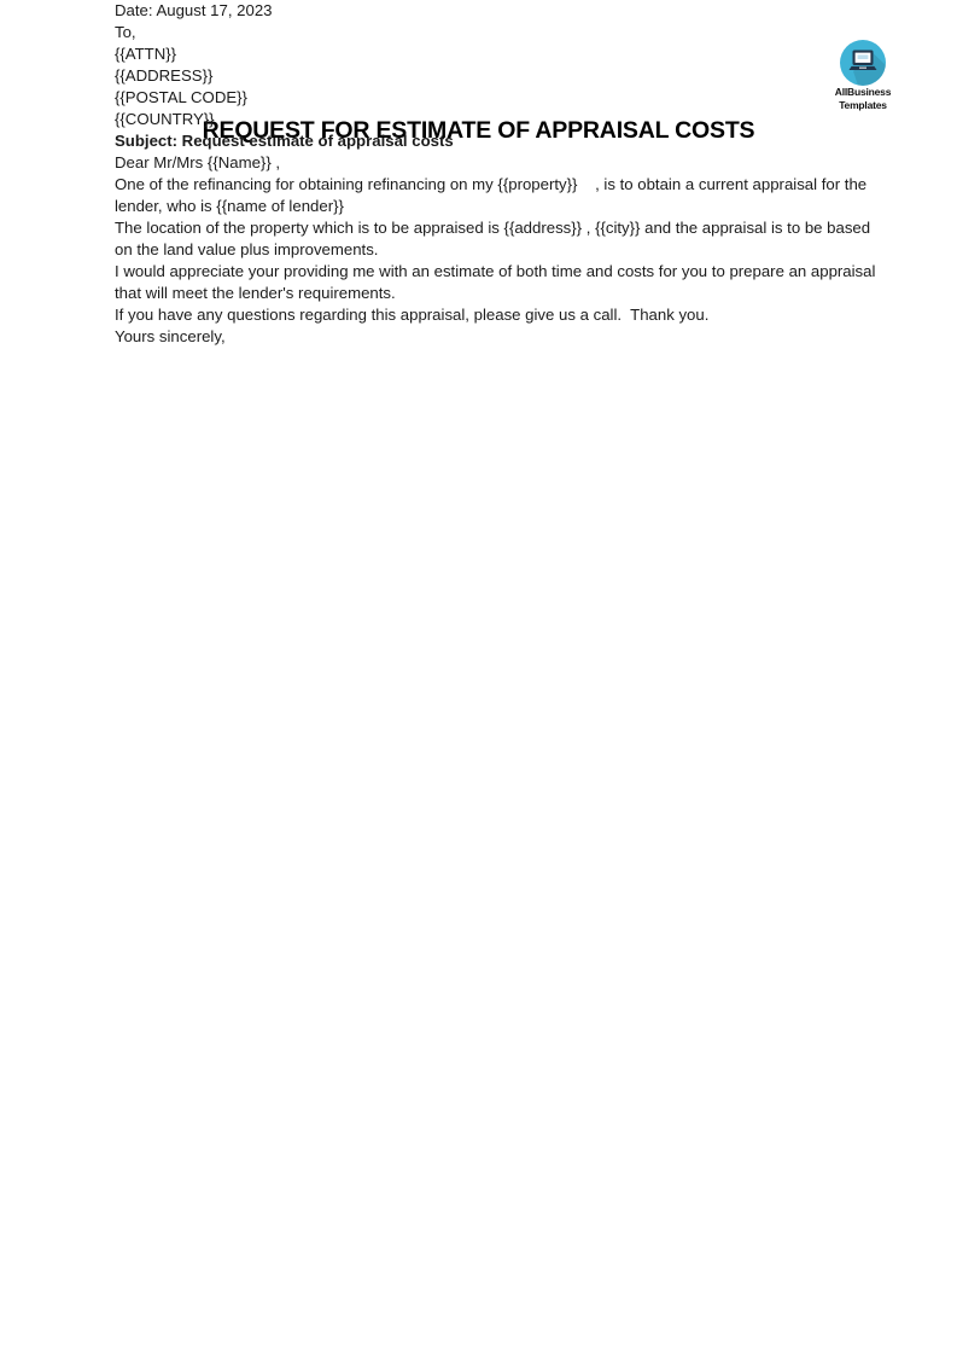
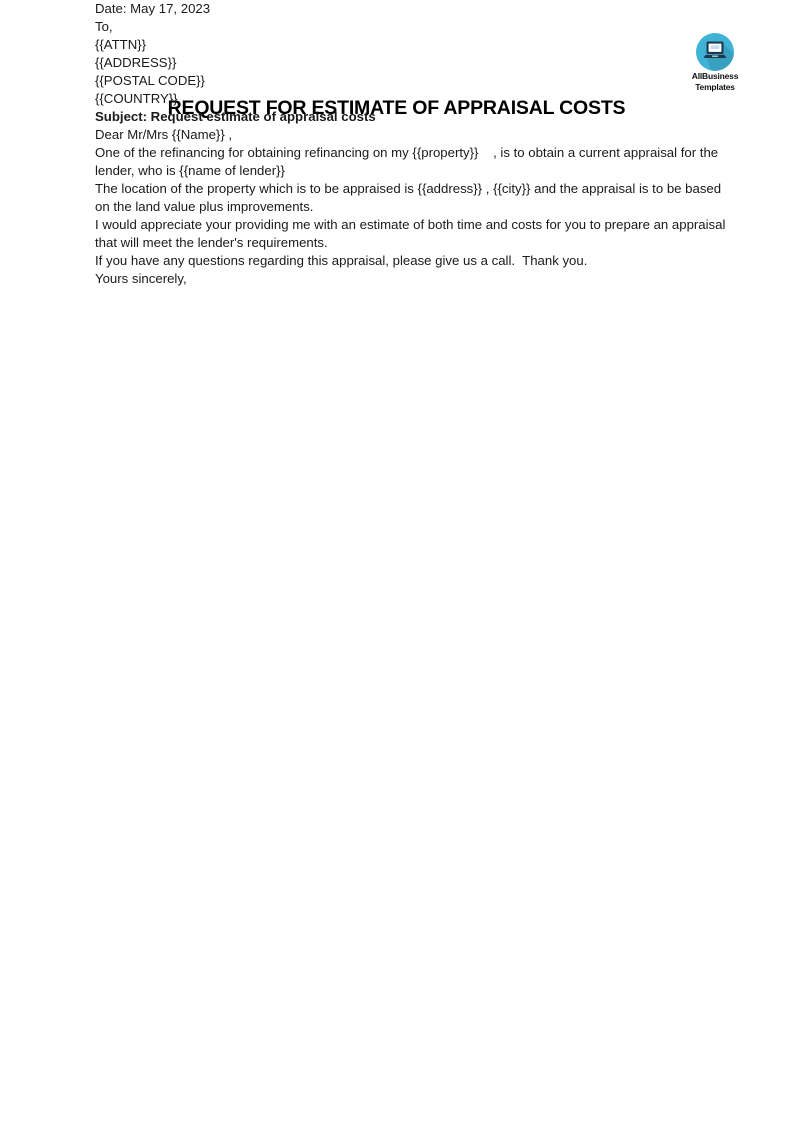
  AllBusiness
  Templates
  REQUEST FOR ESTIMATE OF APPRAISAL COSTS
- Date: August 17, 2023
+ Date: May 17, 2023
  To,
  {{ATTN}}
  {{ADDRESS}}
  {{POSTAL CODE}}
  {{COUNTRY}}
  Subject: Request estimate of appraisal costs
  Dear Mr/Mrs {{Name}} ,
  One of the refinancing for obtaining refinancing on my {{property}} , is to obtain a current appraisal for the lender, who is {{name of lender}}
  The location of the property which is to be appraised is {{address}} , {{city}} and the appraisal is to be based on the land value plus improvements.
  I would appreciate your providing me with an estimate of both time and costs for you to prepare an appraisal that will meet the lender's requirements.
  If you have any questions regarding this appraisal, please give us a call. Thank you.
  Yours sincerely,
